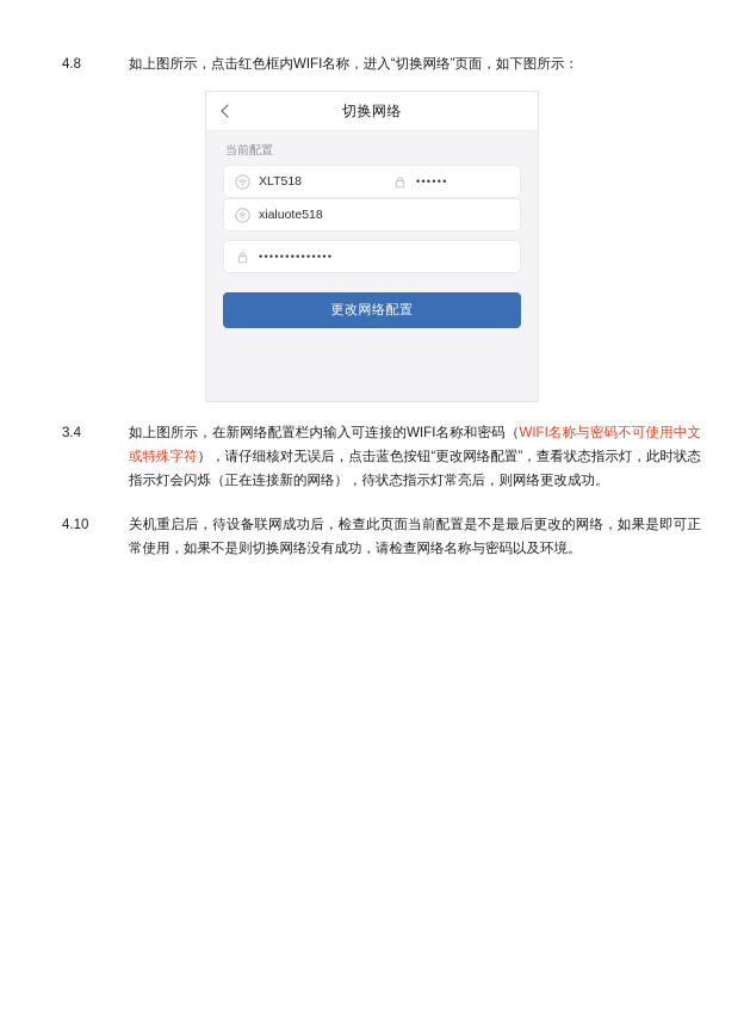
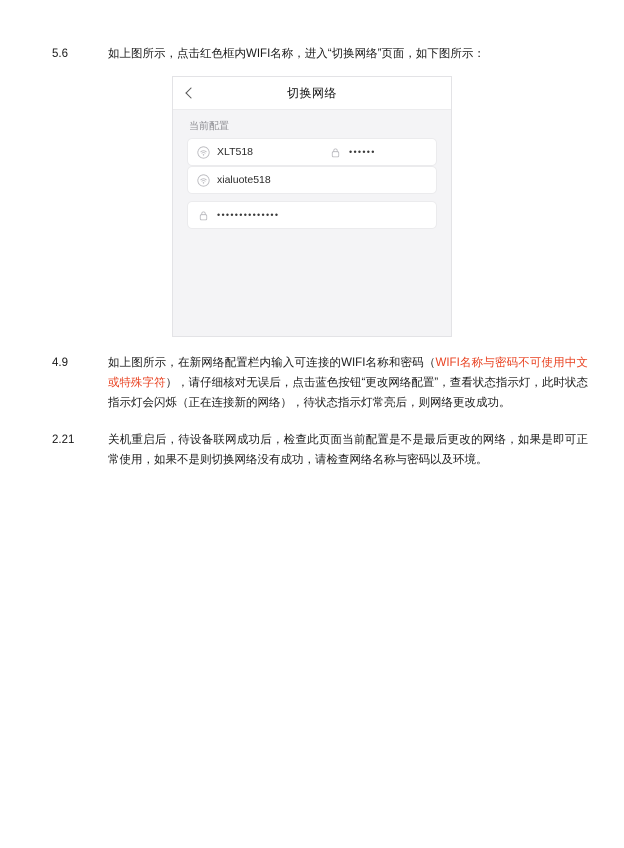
- 4.8
+ 5.6
  如上图所示，点击红色框内WIFI名称，进入“切换网络”页面，如下图所示：
  切换网络
  当前配置
  XLT518
  ••••••
  xialuote518
  ••••••••••••••
- 更改网络配置
- 3.4
+ 4.9
  如上图所示，在新网络配置栏内输入可连接的WIFI名称和密码（WIFI名称与密码不可使用中文或特殊字符），请仔细核对无误后，点击蓝色按钮“更改网络配置”，查看状态指示灯，此时状态指示灯会闪烁（正在连接新的网络），待状态指示灯常亮后，则网络更改成功。
- 4.10
+ 2.21
  关机重启后，待设备联网成功后，检查此页面当前配置是不是最后更改的网络，如果是即可正常使用，如果不是则切换网络没有成功，请检查网络名称与密码以及环境。
